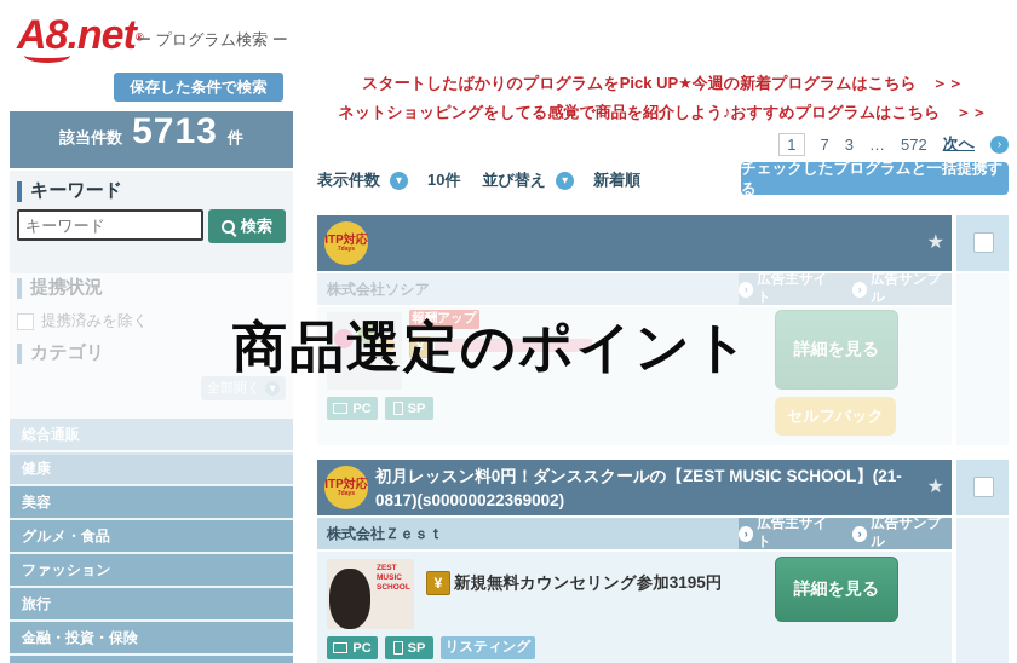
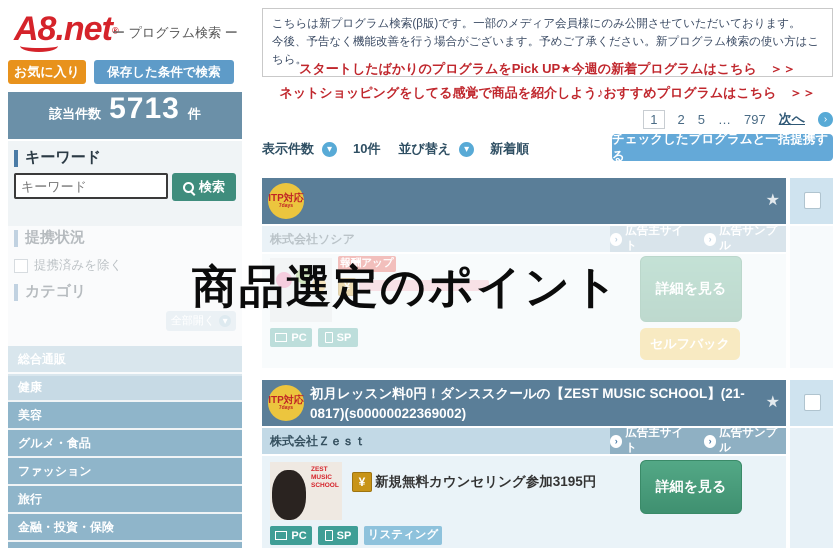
  A8.net®
  ー プログラム検索 ー
+ こちらは新プログラム検索(β版)です。一部のメディア会員様にのみ公開させていただいております。
+ 今後、予告なく機能改善を行う場合がございます。予めご了承ください。新プログラム検索の使い方はこちら。
  スタートしたばかりのプログラムをPick UP★今週の新着プログラムはこちら ＞＞
  ネットショッピングをしてる感覚で商品を紹介しよう♪おすすめプログラムはこちら ＞＞
+ お気に入り
  保存した条件で検索
  該当件数
  5713
  件
  キーワード
  キーワード
  検索
  提携状況
  提携済みを除く
  カテゴリ
  ▾
  総合通販
  健康
  美容
  グルメ・食品
  ファッション
  旅行
  金融・投資・保険
  1
- 7
+ 2
- 3
+ 5
  …
- 572
+ 797
  次へ
  ›
  チェックしたプログラムと一括提携する
  表示件数
  ▾
  10件
  並び替え
  ▾
  新着順
  ITP対応
  ★
  株式会社ソシア
  ›
  広告主サイト
  ›
  広告サンプル
  報酬アップ
  ¥
  PC
  SP
  詳細を見る
  セルフバック
  ITP対応
  初月レッスン料0円！ダンススクールの【ZEST MUSIC SCHOOL】(21-0817)(s00000022369002)
  ★
  株式会社Ｚｅｓｔ
  ›
  広告主サイト
  ›
  広告サンプル
  ¥
  新規無料カウンセリング参加3195円
  詳細を見る
  PC
  SP
  リスティング
  商品選定のポイント
